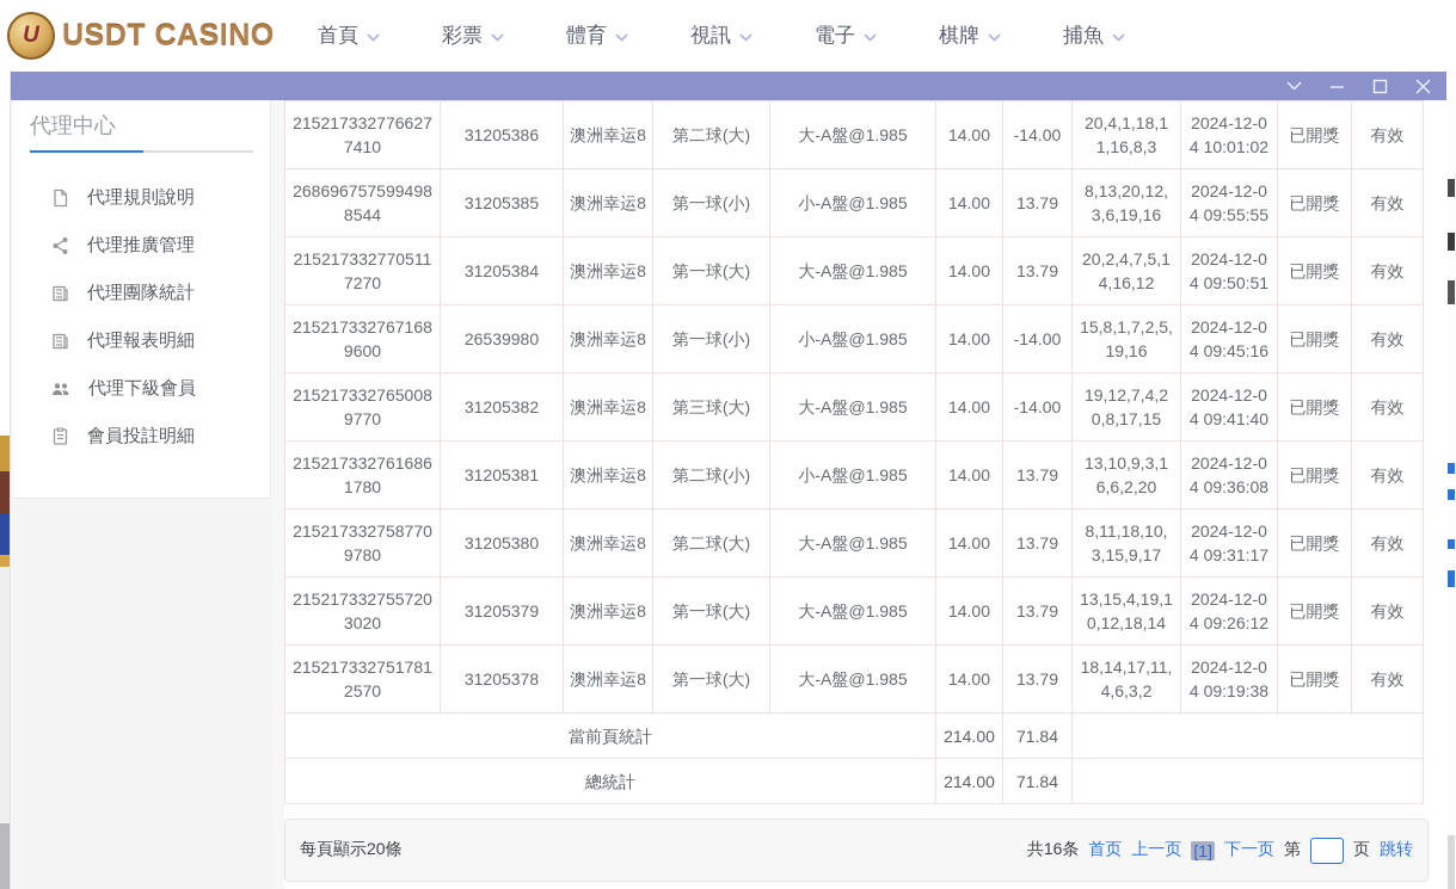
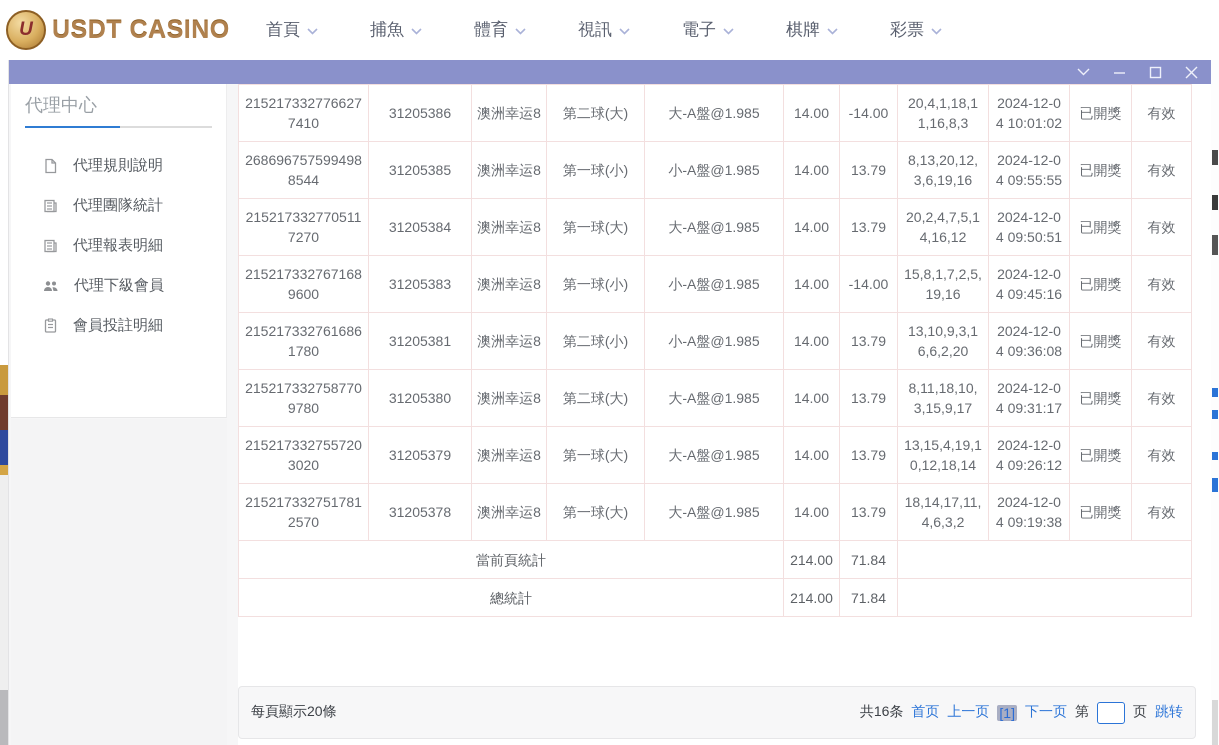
  U
  USDT CASINO
  首頁
- 彩票
+ 捕魚
  體育
  視訊
  電子
  棋牌
- 捕魚
+ 彩票
  代理中心
  代理規則說明
- 代理推廣管理
  代理團隊統計
  代理報表明細
  代理下級會員
  會員投註明細
  2152173327766277410	31205386	澳洲幸运8	第二球(大)	大-A盤@1.985	14.00	-14.00	20,4,1,18,11,16,8,3	2024-12-04 10:01:02	已開獎	有效
  2686967575994988544	31205385	澳洲幸运8	第一球(小)	小-A盤@1.985	14.00	13.79	8,13,20,12,3,6,19,16	2024-12-04 09:55:55	已開獎	有效
  2152173327705117270	31205384	澳洲幸运8	第一球(大)	大-A盤@1.985	14.00	13.79	20,2,4,7,5,14,16,12	2024-12-04 09:50:51	已開獎	有效
- 2152173327671689600	26539980	澳洲幸运8	第一球(小)	小-A盤@1.985	14.00	-14.00	15,8,1,7,2,5,19,16	2024-12-04 09:45:16	已開獎	有效
+ 2152173327671689600	31205383	澳洲幸运8	第一球(小)	小-A盤@1.985	14.00	-14.00	15,8,1,7,2,5,19,16	2024-12-04 09:45:16	已開獎	有效
- 2152173327650089770	31205382	澳洲幸运8	第三球(大)	大-A盤@1.985	14.00	-14.00	19,12,7,4,20,8,17,15	2024-12-04 09:41:40	已開獎	有效
  2152173327616861780	31205381	澳洲幸运8	第二球(小)	小-A盤@1.985	14.00	13.79	13,10,9,3,16,6,2,20	2024-12-04 09:36:08	已開獎	有效
  2152173327587709780	31205380	澳洲幸运8	第二球(大)	大-A盤@1.985	14.00	13.79	8,11,18,10,3,15,9,17	2024-12-04 09:31:17	已開獎	有效
  2152173327557203020	31205379	澳洲幸运8	第一球(大)	大-A盤@1.985	14.00	13.79	13,15,4,19,10,12,18,14	2024-12-04 09:26:12	已開獎	有效
  2152173327517812570	31205378	澳洲幸运8	第一球(大)	大-A盤@1.985	14.00	13.79	18,14,17,11,4,6,3,2	2024-12-04 09:19:38	已開獎	有效
  當前頁統計	214.00	71.84
  總統計	214.00	71.84
  每頁顯示20條
  共16条
  首页
  上一页
  [1]
  下一页
  第
  页
  跳转
